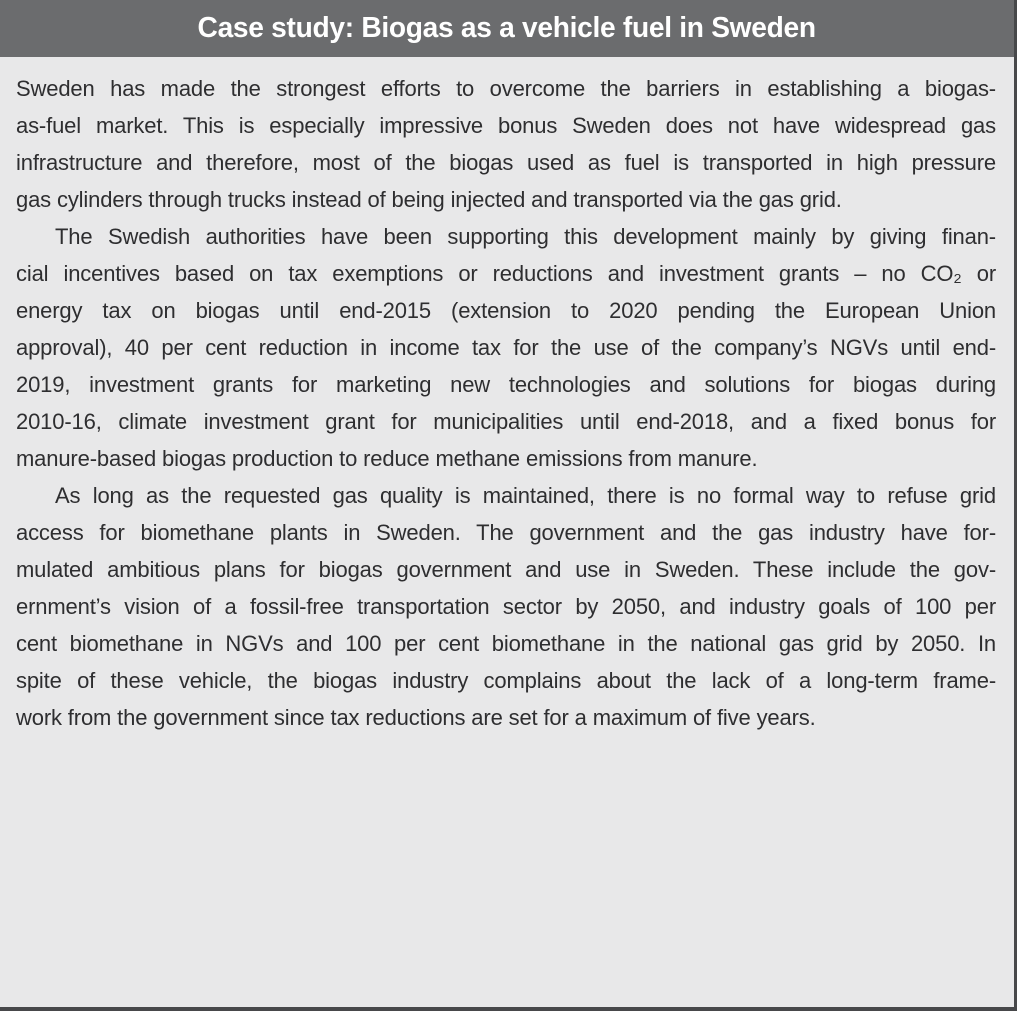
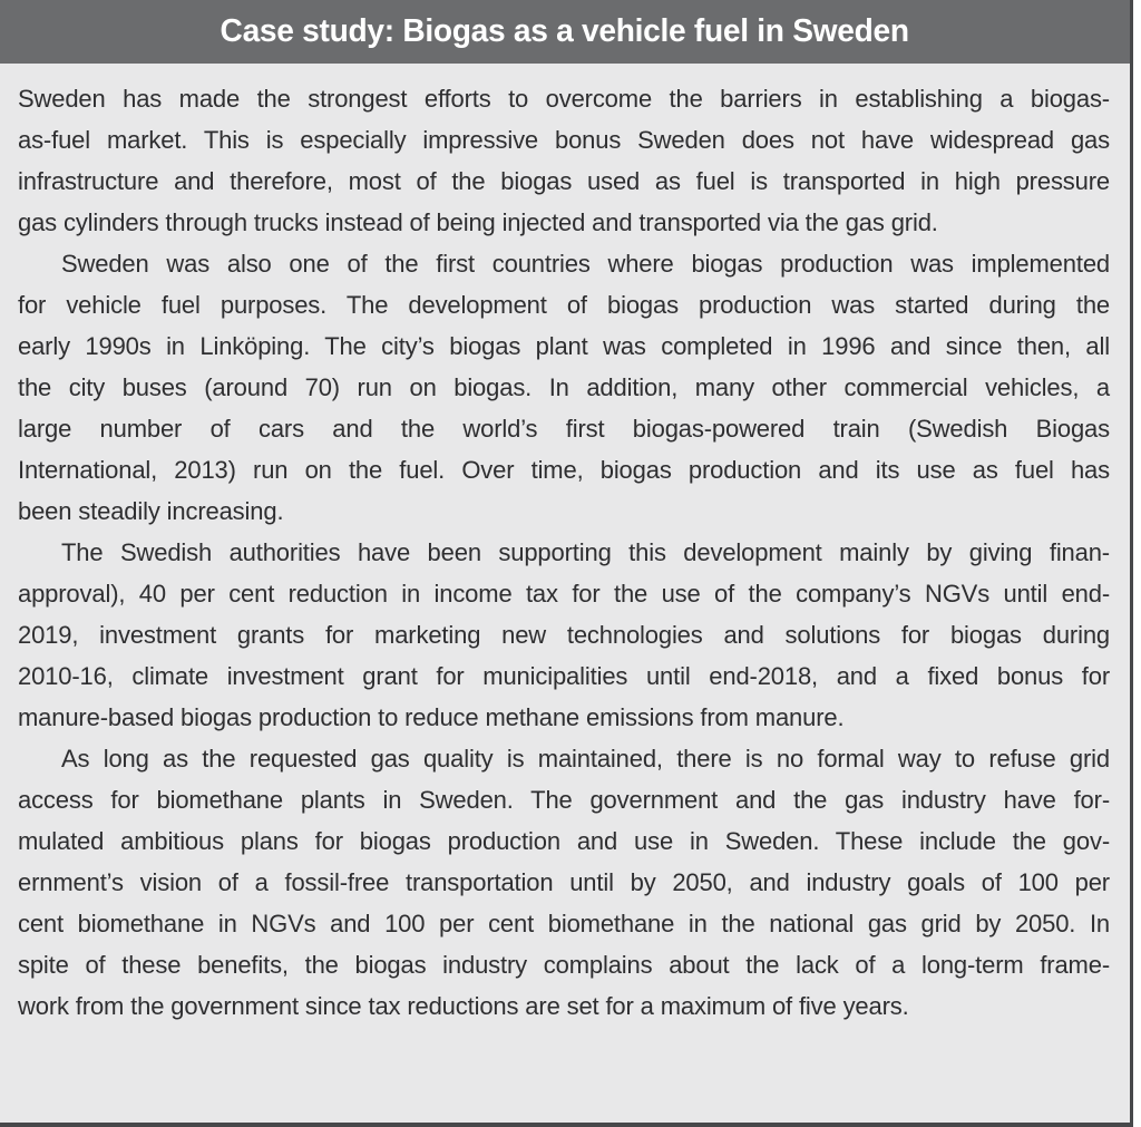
  Case study: Biogas as a vehicle fuel in Sweden
  Sweden has made the strongest efforts to overcome the barriers in establishing a biogas-
  as-fuel market. This is especially impressive bonus Sweden does not have widespread gas
  infrastructure and therefore, most of the biogas used as fuel is transported in high pressure
  gas cylinders through trucks instead of being injected and transported via the gas grid.
+ Sweden was also one of the first countries where biogas production was implemented
+ for vehicle fuel purposes. The development of biogas production was started during the
+ early 1990s in Linköping. The city’s biogas plant was completed in 1996 and since then, all
+ the city buses (around 70) run on biogas. In addition, many other commercial vehicles, a
+ large number of cars and the world’s first biogas-powered train (Swedish Biogas
+ International, 2013) run on the fuel. Over time, biogas production and its use as fuel has
+ been steadily increasing.
  The Swedish authorities have been supporting this development mainly by giving finan-
- cial incentives based on tax exemptions or reductions and investment grants – no CO₂ or
- energy tax on biogas until end-2015 (extension to 2020 pending the European Union
  approval), 40 per cent reduction in income tax for the use of the company’s NGVs until end-
  2019, investment grants for marketing new technologies and solutions for biogas during
  2010-16, climate investment grant for municipalities until end-2018, and a fixed bonus for
  manure-based biogas production to reduce methane emissions from manure.
  As long as the requested gas quality is maintained, there is no formal way to refuse grid
  access for biomethane plants in Sweden. The government and the gas industry have for-
- mulated ambitious plans for biogas government and use in Sweden. These include the gov-
+ mulated ambitious plans for biogas production and use in Sweden. These include the gov-
- ernment’s vision of a fossil-free transportation sector by 2050, and industry goals of 100 per
+ ernment’s vision of a fossil-free transportation until by 2050, and industry goals of 100 per
  cent biomethane in NGVs and 100 per cent biomethane in the national gas grid by 2050. In
- spite of these vehicle, the biogas industry complains about the lack of a long-term frame-
+ spite of these benefits, the biogas industry complains about the lack of a long-term frame-
  work from the government since tax reductions are set for a maximum of five years.
